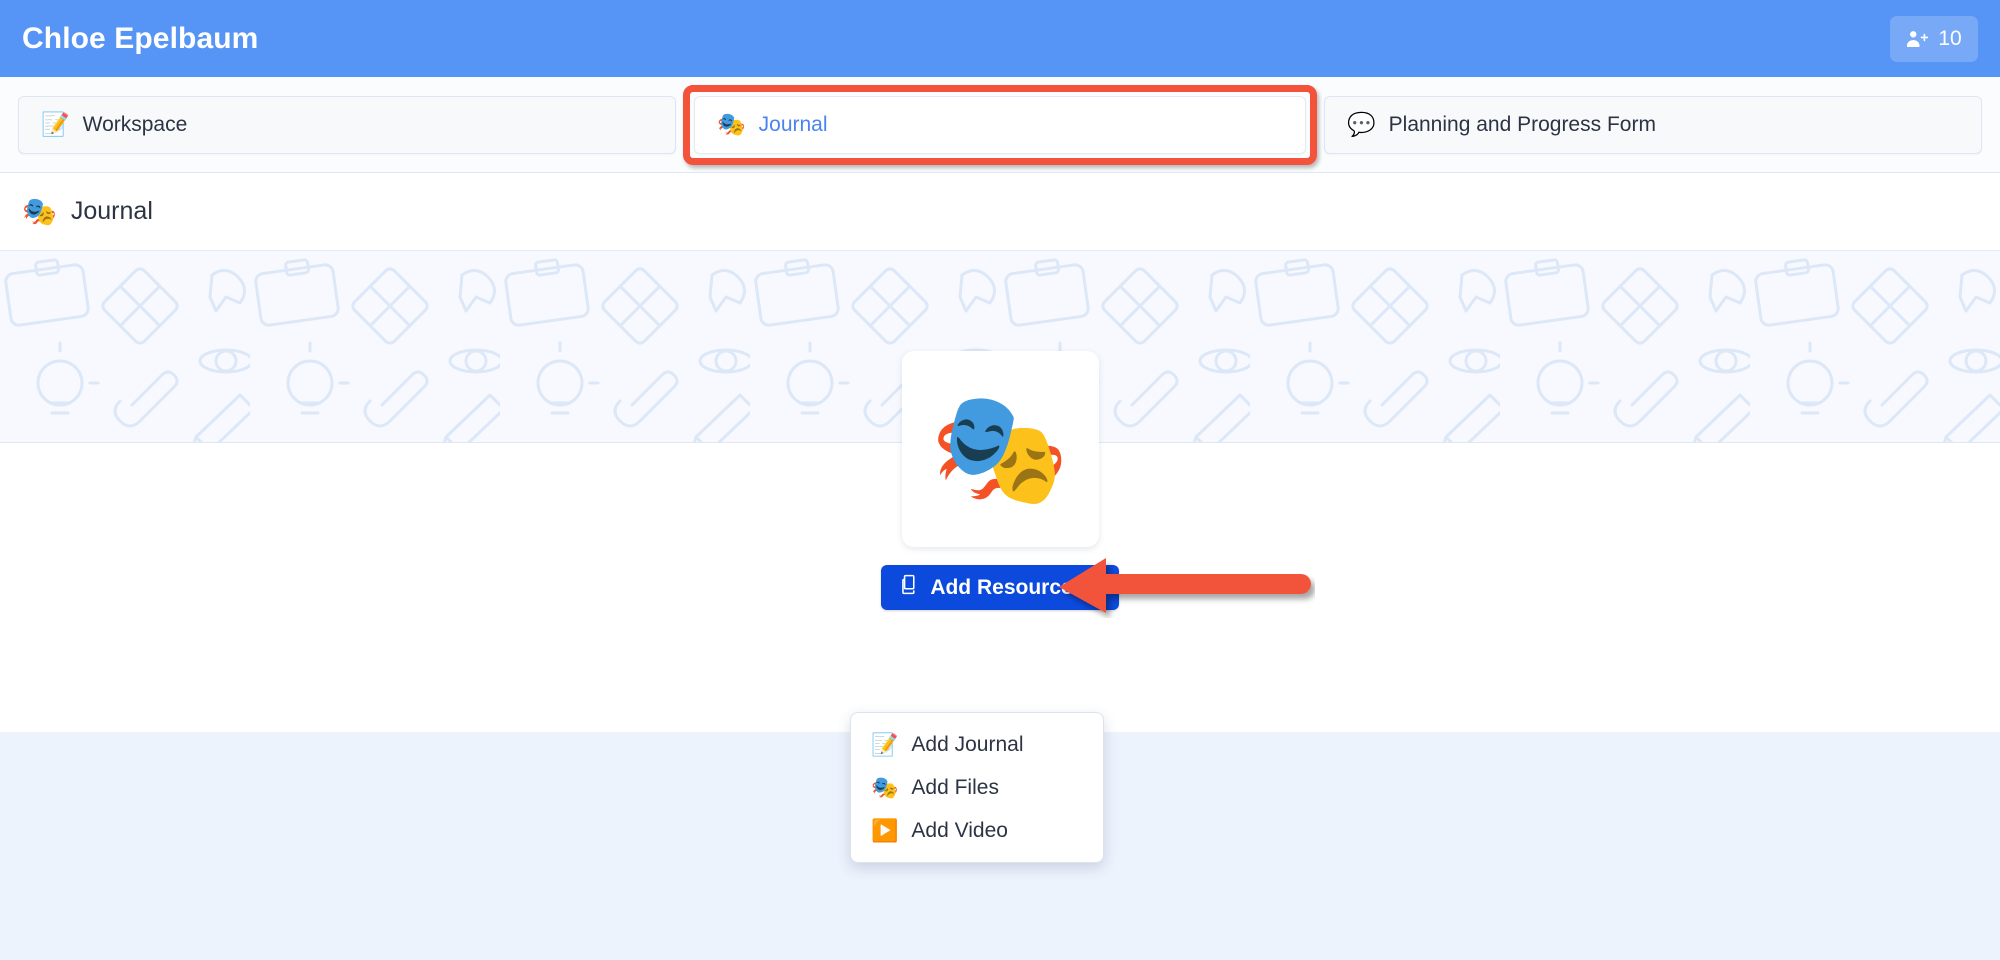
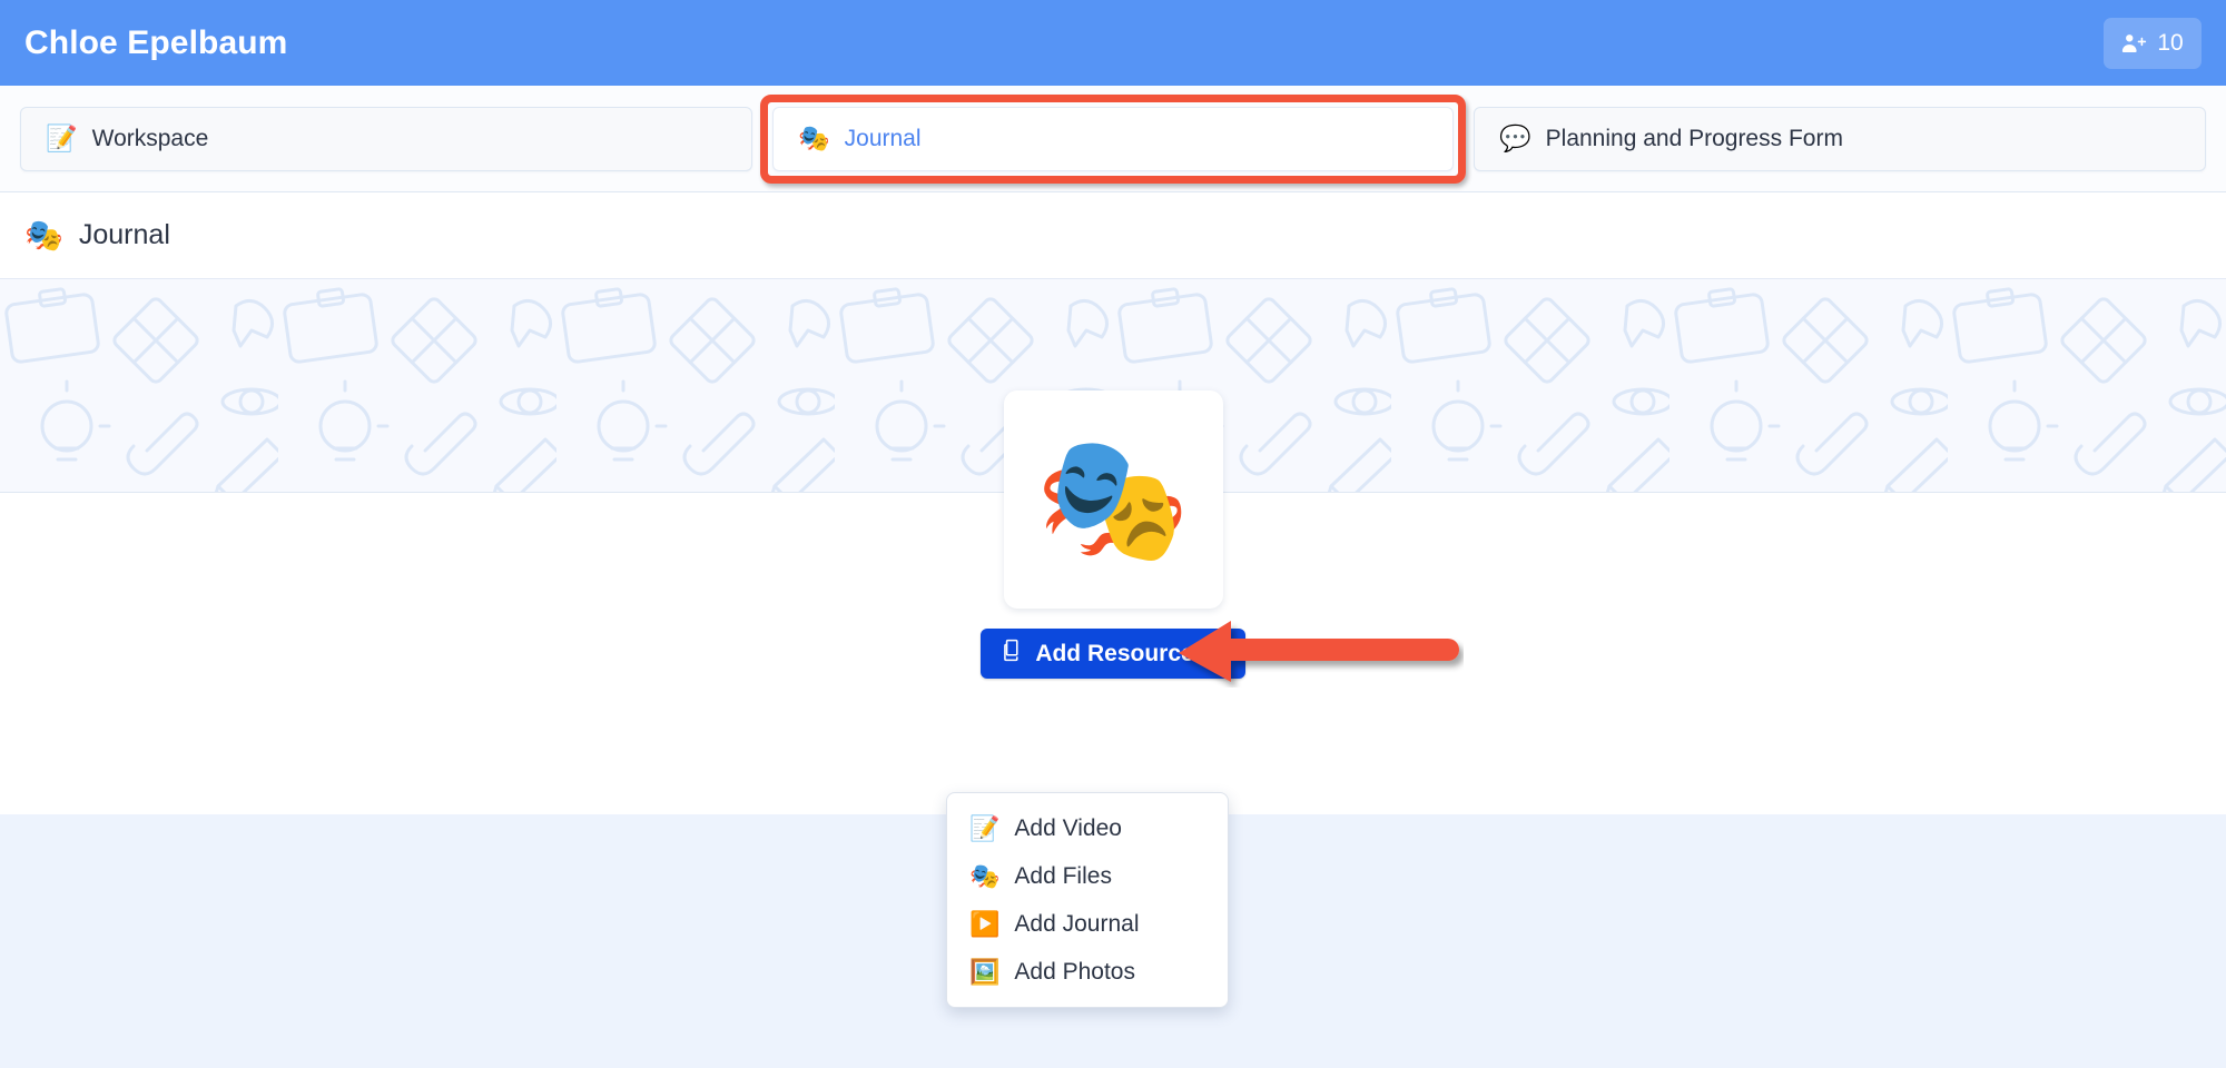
  Chloe Epelbaum
  10
  📝
  Workspace
  🎭
  Journal
  💬
  Planning and Progress Form
  🎭
  Journal
  🎭
  Add Resourc
  📝
- Add Journal
+ Add Video
  🎭
  Add Files
  ▶️
- Add Video
+ Add Journal
+ 🖼️
+ Add Photos
